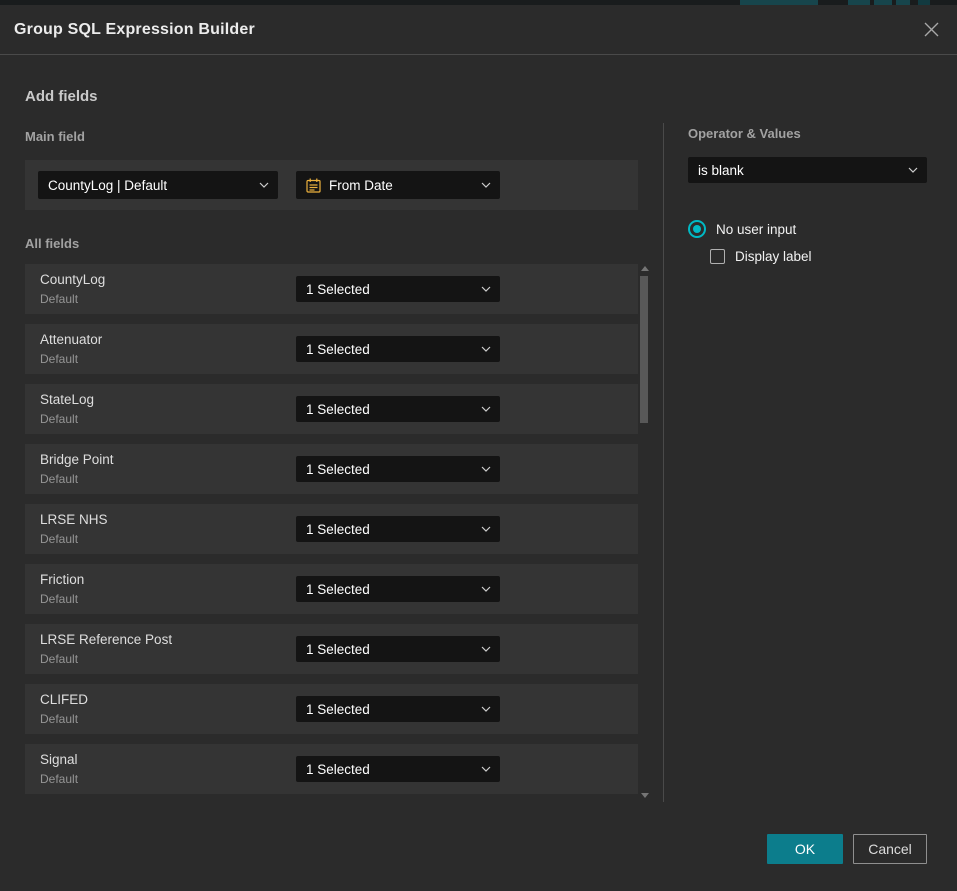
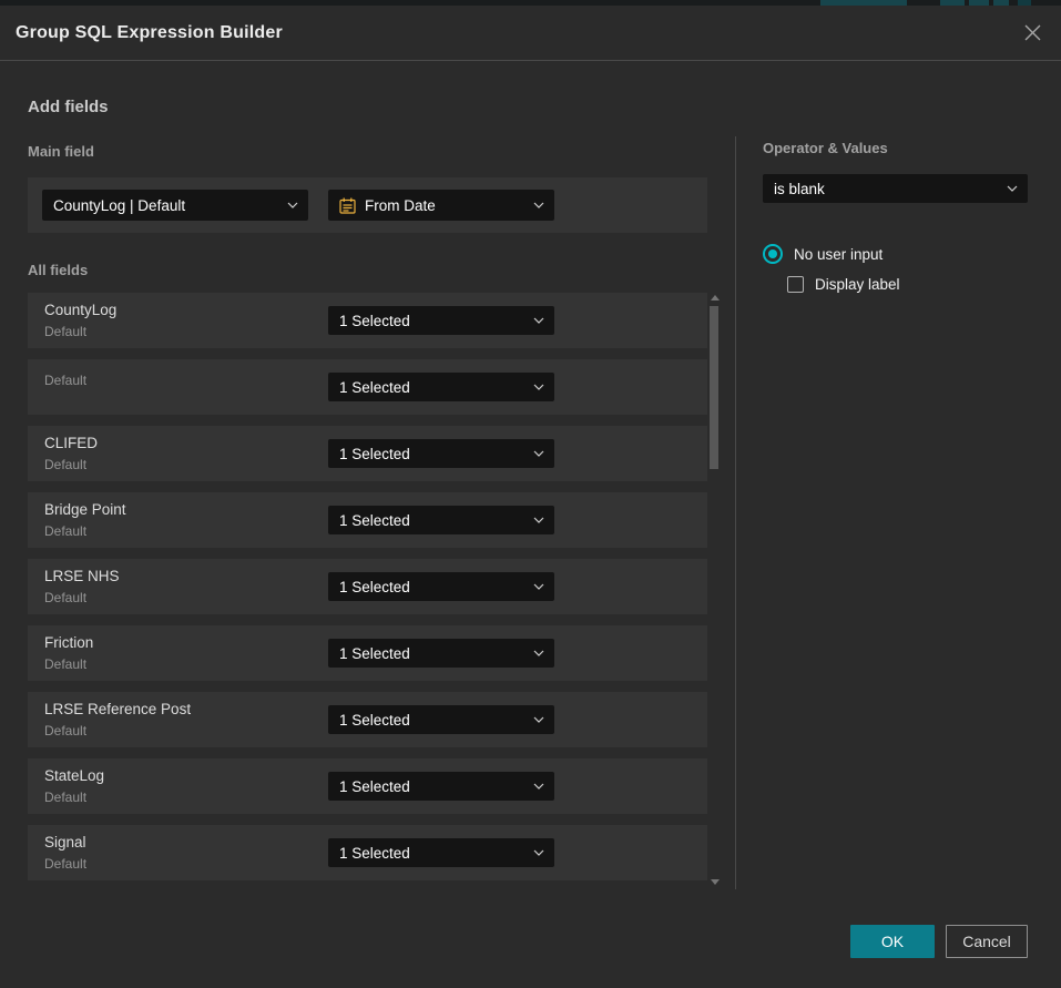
  Group SQL Expression Builder
  Add fields
  Main field
  CountyLog | Default
  From Date
  All fields
  CountyLog
  Default
  1 Selected
- Attenuator
  Default
  1 Selected
- StateLog
+ CLIFED
  Default
  1 Selected
  Bridge Point
  Default
  1 Selected
  LRSE NHS
  Default
  1 Selected
  Friction
  Default
  1 Selected
  LRSE Reference Post
  Default
  1 Selected
- CLIFED
+ StateLog
  Default
  1 Selected
  Signal
  Default
  1 Selected
  Operator & Values
  is blank
  No user input
  Display label
  OK
  Cancel
